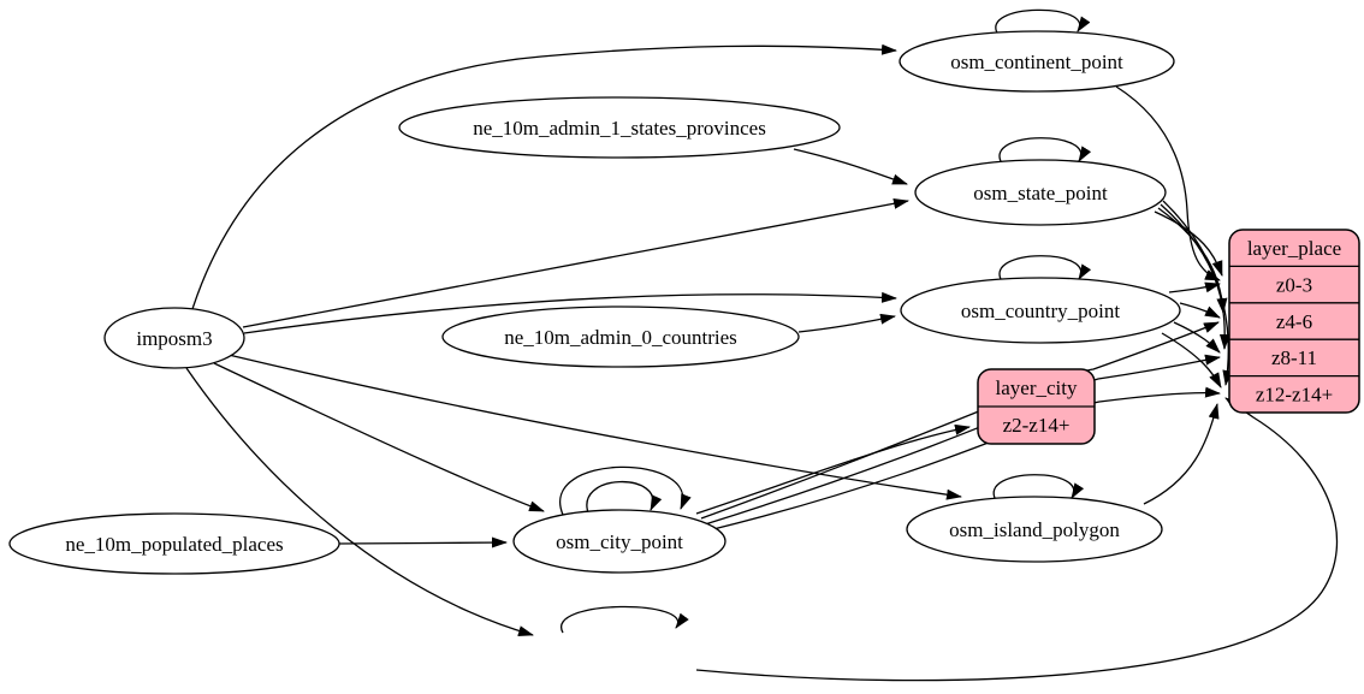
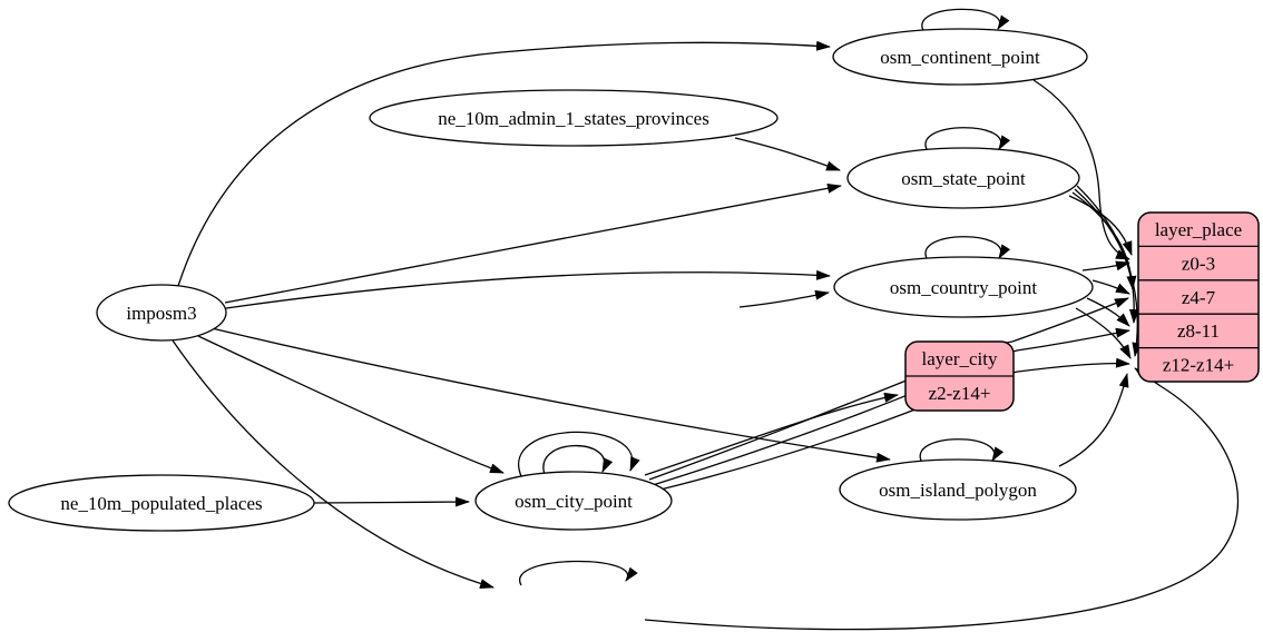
  imposm3
  ne_10m_admin_1_states_provinces
- ne_10m_admin_0_countries
  ne_10m_populated_places
  osm_continent_point
  osm_state_point
  osm_country_point
  osm_city_point
  osm_island_polygon
  layer_place
  z0-3
- z4-6
+ z4-7
  z8-11
  z12-z14+
  layer_city
  z2-z14+
